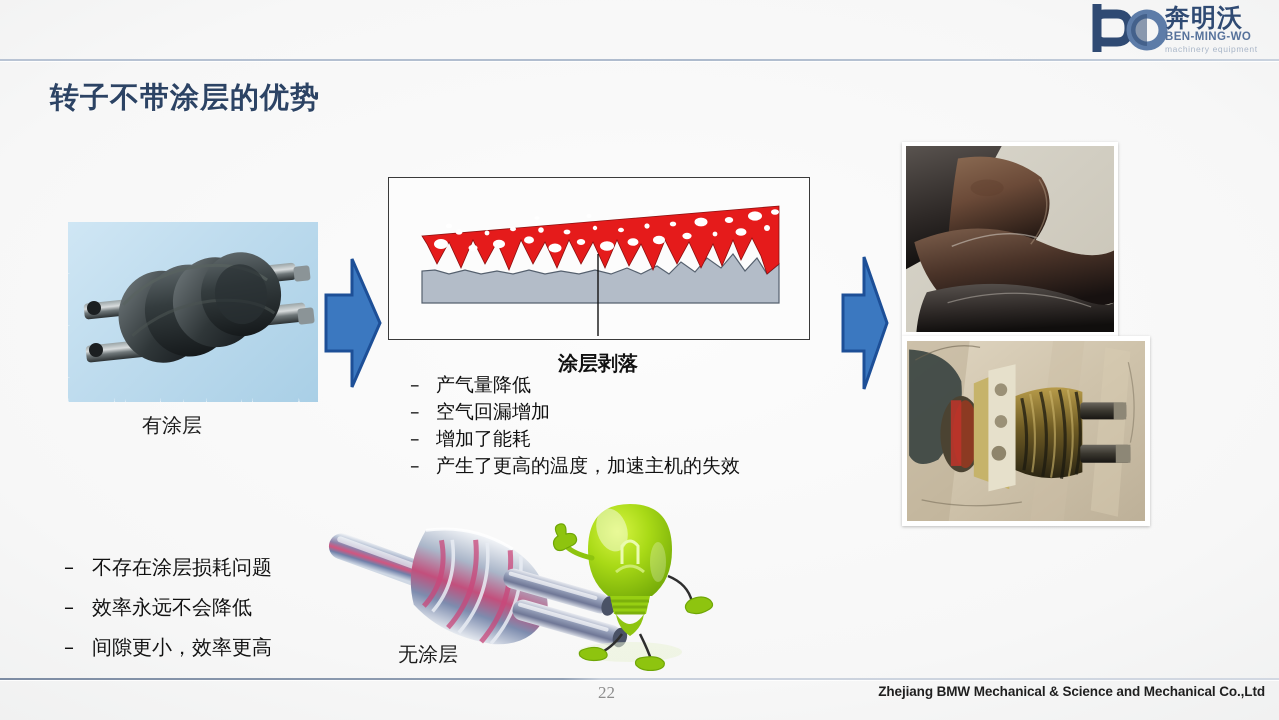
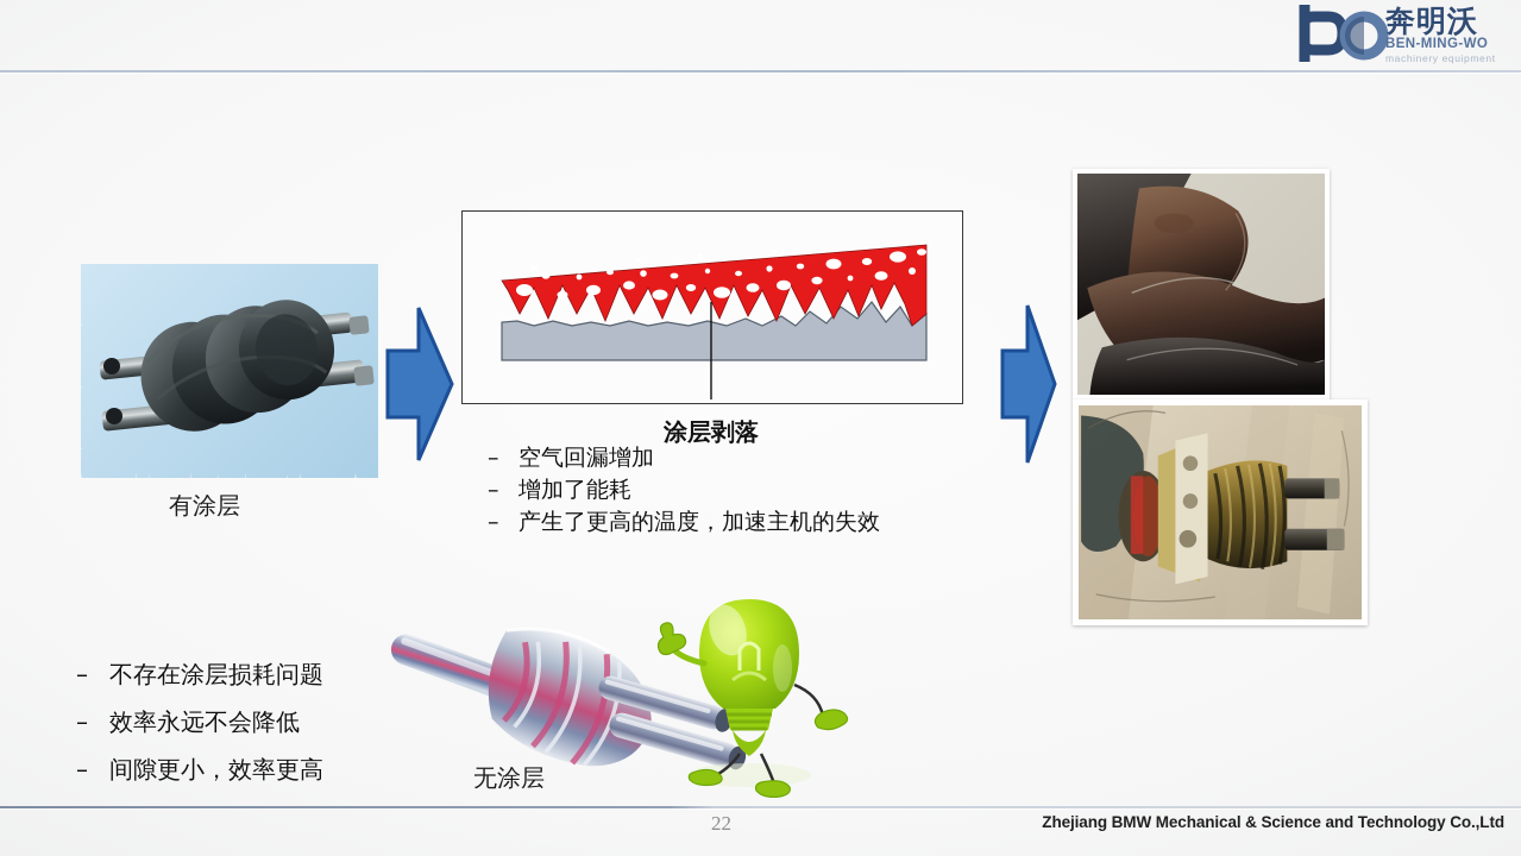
  奔明沃
  BEN-MING-WO
  machinery equipment
- 转子不带涂层的优势
  有涂层
  涂层剥落
- – 产气量降低
  – 空气回漏增加
  – 增加了能耗
  – 产生了更高的温度，加速主机的失效
  – 不存在涂层损耗问题
  – 效率永远不会降低
  – 间隙更小，效率更高
  无涂层
  22
- Zhejiang BMW Mechanical & Science and Mechanical Co.,Ltd
+ Zhejiang BMW Mechanical & Science and Technology Co.,Ltd
